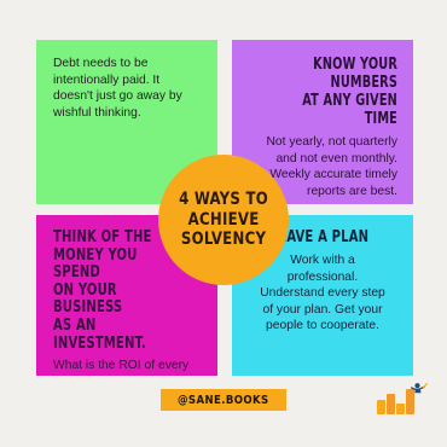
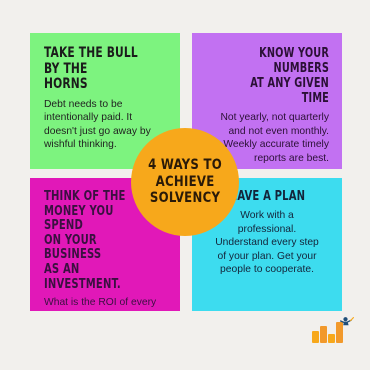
+ TAKE THE BULL BY THE
+ HORNS
  Debt needs to be
  intentionally paid. It
  doesn't just go away by
  wishful thinking.
  KNOW YOUR NUMBERS
  AT ANY GIVEN TIME
  Not yearly, not quarterly
  and not even monthly.
  Weekly accurate timely
  reports are best.
  THINK OF THE
  MONEY YOU SPEND
  ON YOUR BUSINESS
  AS AN INVESTMENT.
  What is the ROI of every
  AVE A PLAN
  Work with a
  professional.
  Understand every step
  of your plan. Get your
  people to cooperate.
  4 WAYS TO
  ACHIEVE
  SOLVENCY
- @SANE.BOOKS
